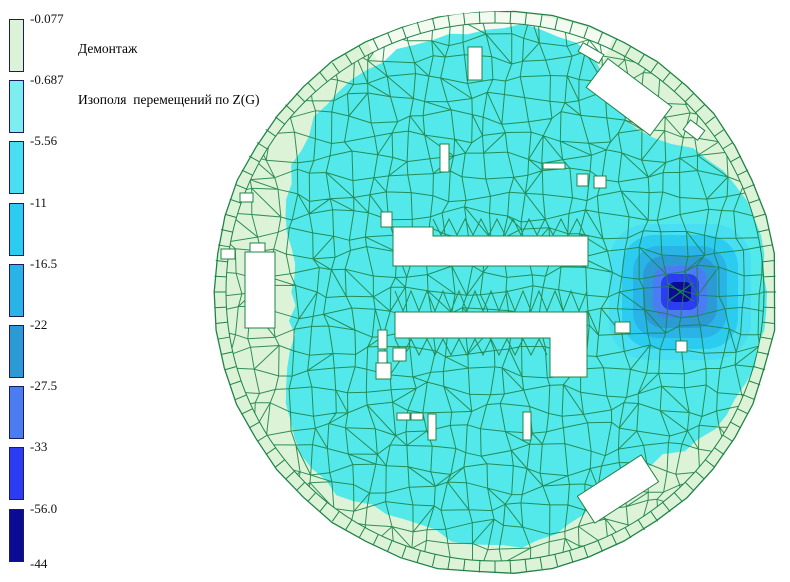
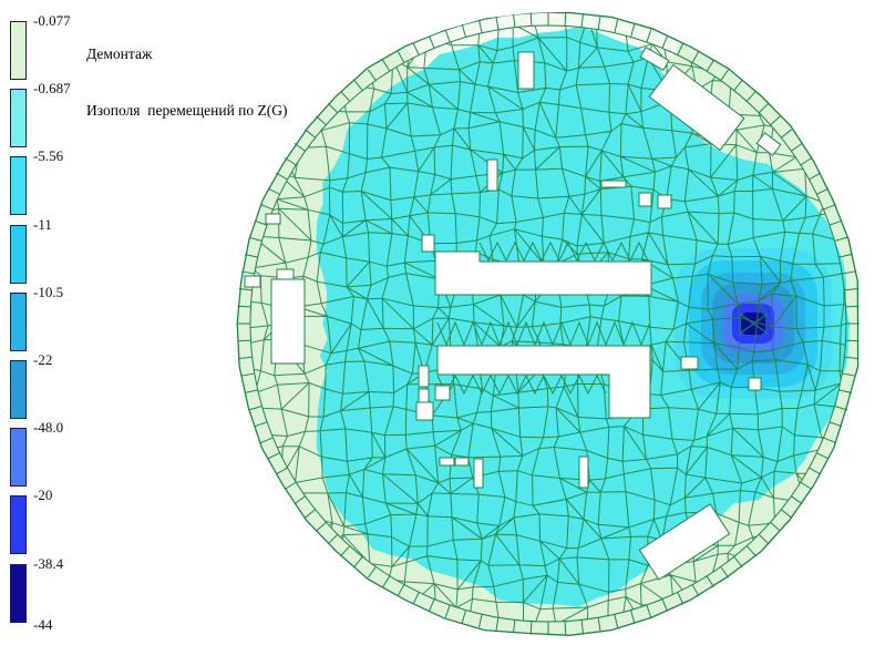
  Демонтаж
  Изополя перемещений по Z(G)
  -0.077
  -0.687
  -5.56
  -11
- -16.5
+ -10.5
  -22
- -27.5
+ -48.0
- -33
+ -20
- -56.0
+ -38.4
  -44
